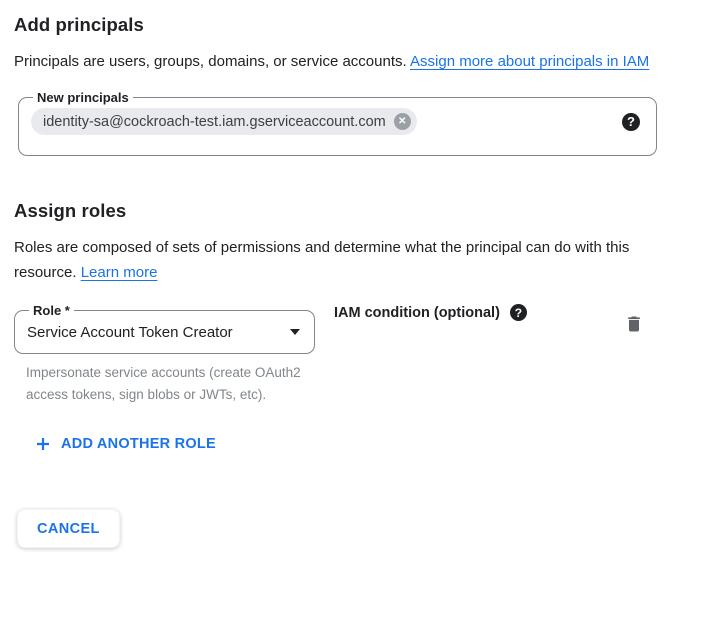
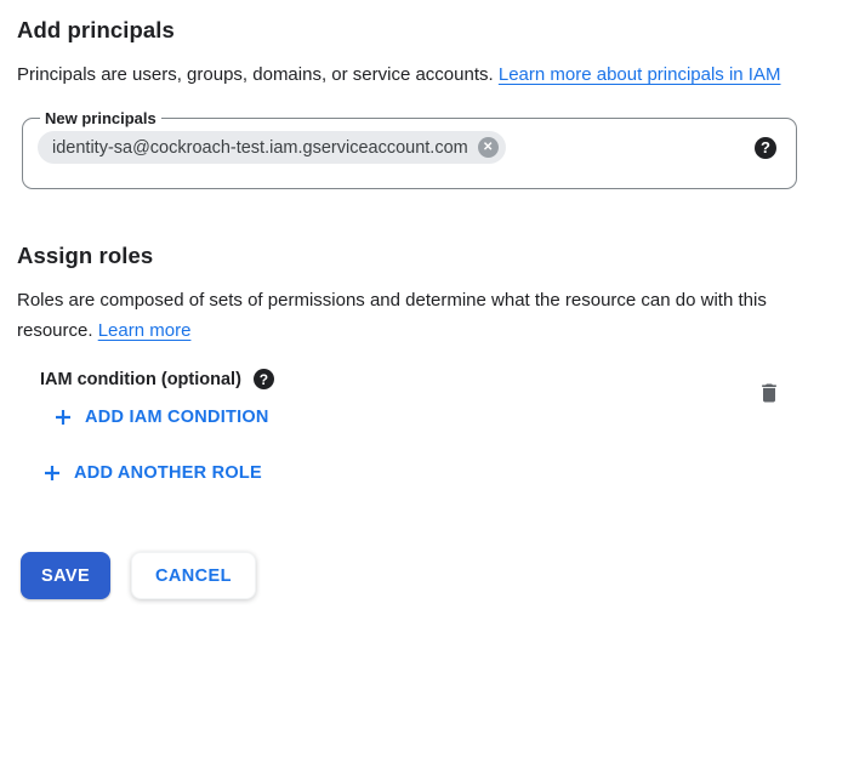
  Add principals
- Principals are users, groups, domains, or service accounts. Assign more about principals in IAM
+ Principals are users, groups, domains, or service accounts. Learn more about principals in IAM
  New principals
  identity-sa@cockroach-test.iam.gserviceaccount.com
  ✕
  ?
  Assign roles
- Roles are composed of sets of permissions and determine what the principal can do with this resource. Learn more
+ Roles are composed of sets of permissions and determine what the resource can do with this resource. Learn more
- Role *
- Service Account Token Creator
- Impersonate service accounts (create OAuth2 access tokens, sign blobs or JWTs, etc).
  IAM condition (optional)
  ?
+ ADD IAM CONDITION
  ADD ANOTHER ROLE
+ SAVE
  CANCEL
